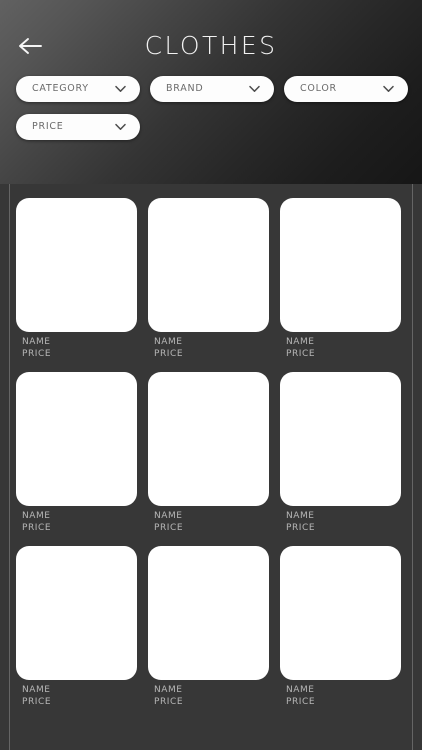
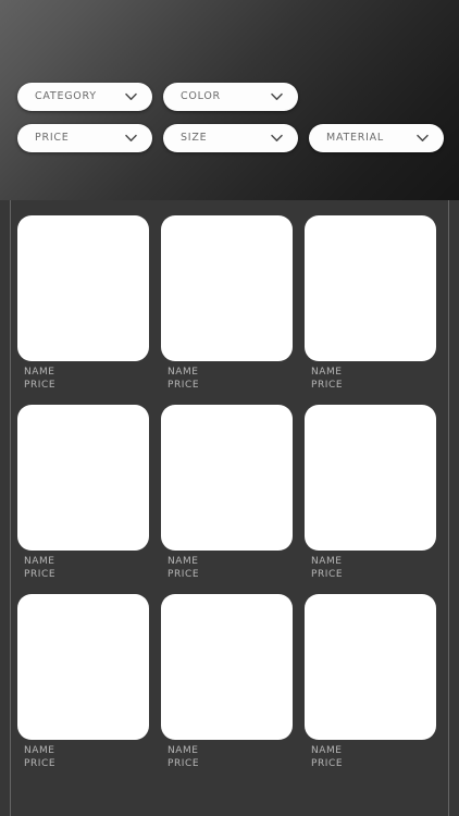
- CLOTHES
  CATEGORY
- BRAND
  COLOR
  PRICE
+ SIZE
+ MATERIAL
  NAME
  PRICE
  NAME
  PRICE
  NAME
  PRICE
  NAME
  PRICE
  NAME
  PRICE
  NAME
  PRICE
  NAME
  PRICE
  NAME
  PRICE
  NAME
  PRICE
